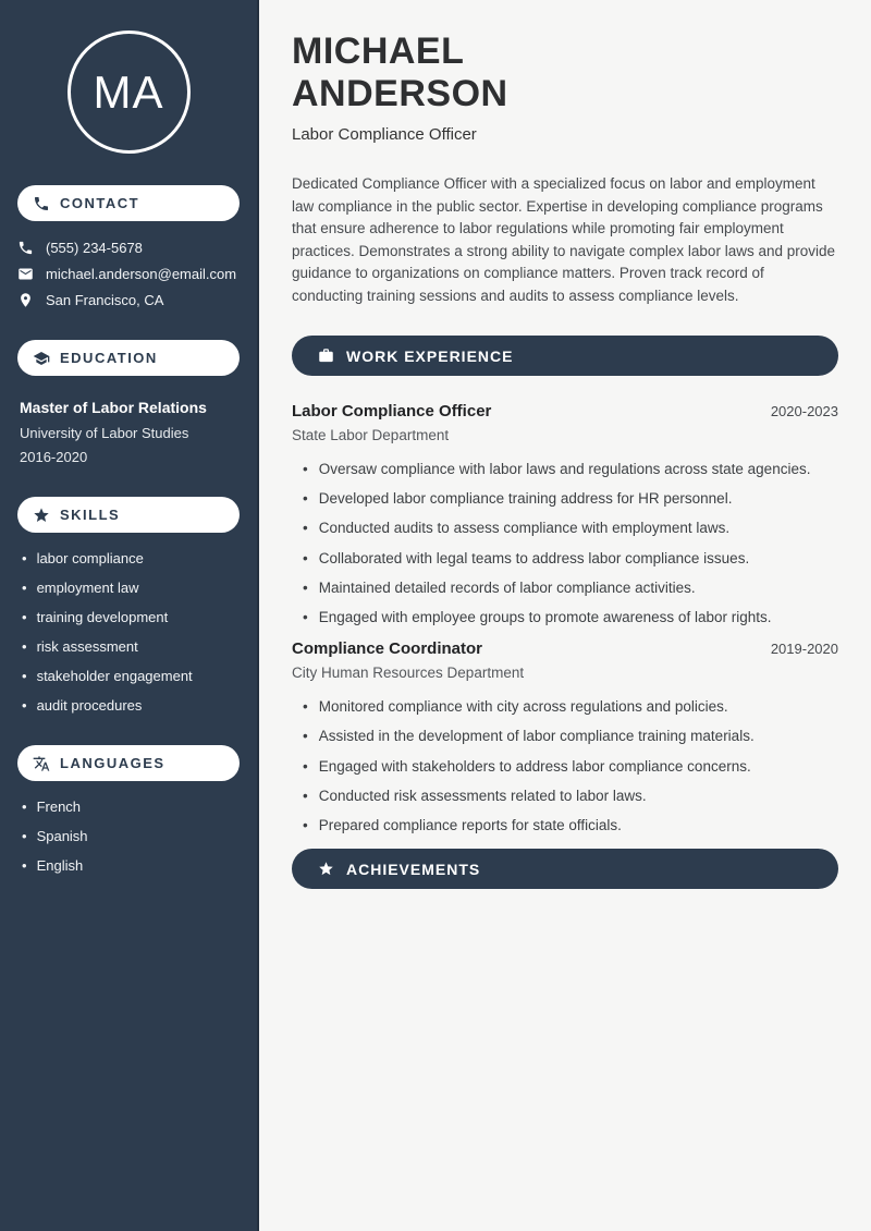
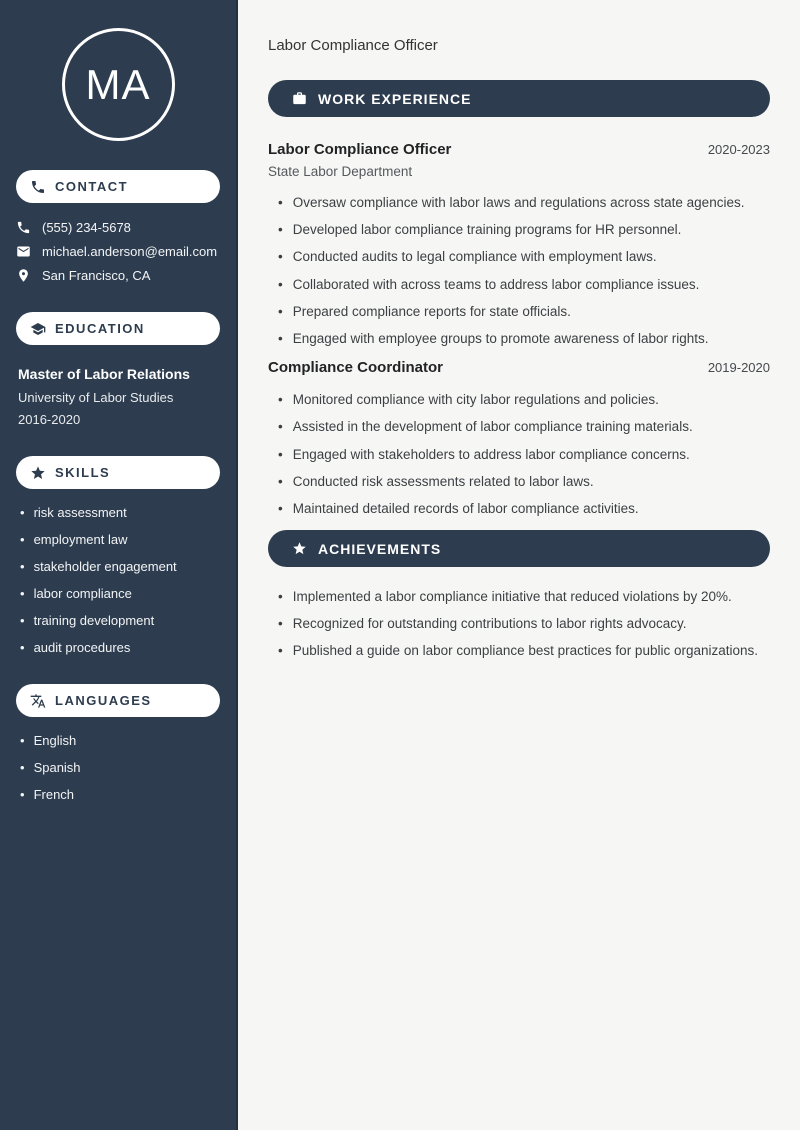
  MA
  CONTACT
  (555) 234-5678
  michael.anderson@email.com
  San Francisco, CA
  EDUCATION
  Master of Labor Relations
  University of Labor Studies
  2016-2020
  SKILLS
- labor compliance
+ risk assessment
  employment law
- training development
+ stakeholder engagement
- risk assessment
+ labor compliance
- stakeholder engagement
+ training development
  audit procedures
  LANGUAGES
- French
+ English
  Spanish
- English
+ French
- MICHAEL
- ANDERSON
  Labor Compliance Officer
- Dedicated Compliance Officer with a specialized focus on labor and employment law compliance in the public sector. Expertise in developing compliance programs that ensure adherence to labor regulations while promoting fair employment practices. Demonstrates a strong ability to navigate complex labor laws and provide guidance to organizations on compliance matters. Proven track record of conducting training sessions and audits to assess compliance levels.
  WORK EXPERIENCE
  Labor Compliance Officer
  2020-2023
  State Labor Department
  Oversaw compliance with labor laws and regulations across state agencies.
- Developed labor compliance training address for HR personnel.
+ Developed labor compliance training programs for HR personnel.
- Conducted audits to assess compliance with employment laws.
+ Conducted audits to legal compliance with employment laws.
- Collaborated with legal teams to address labor compliance issues.
+ Collaborated with across teams to address labor compliance issues.
- Maintained detailed records of labor compliance activities.
+ Prepared compliance reports for state officials.
  Engaged with employee groups to promote awareness of labor rights.
  Compliance Coordinator
  2019-2020
- City Human Resources Department
- Monitored compliance with city across regulations and policies.
+ Monitored compliance with city labor regulations and policies.
  Assisted in the development of labor compliance training materials.
  Engaged with stakeholders to address labor compliance concerns.
  Conducted risk assessments related to labor laws.
- Prepared compliance reports for state officials.
+ Maintained detailed records of labor compliance activities.
  ACHIEVEMENTS
+ Implemented a labor compliance initiative that reduced violations by 20%.
+ Recognized for outstanding contributions to labor rights advocacy.
+ Published a guide on labor compliance best practices for public organizations.
